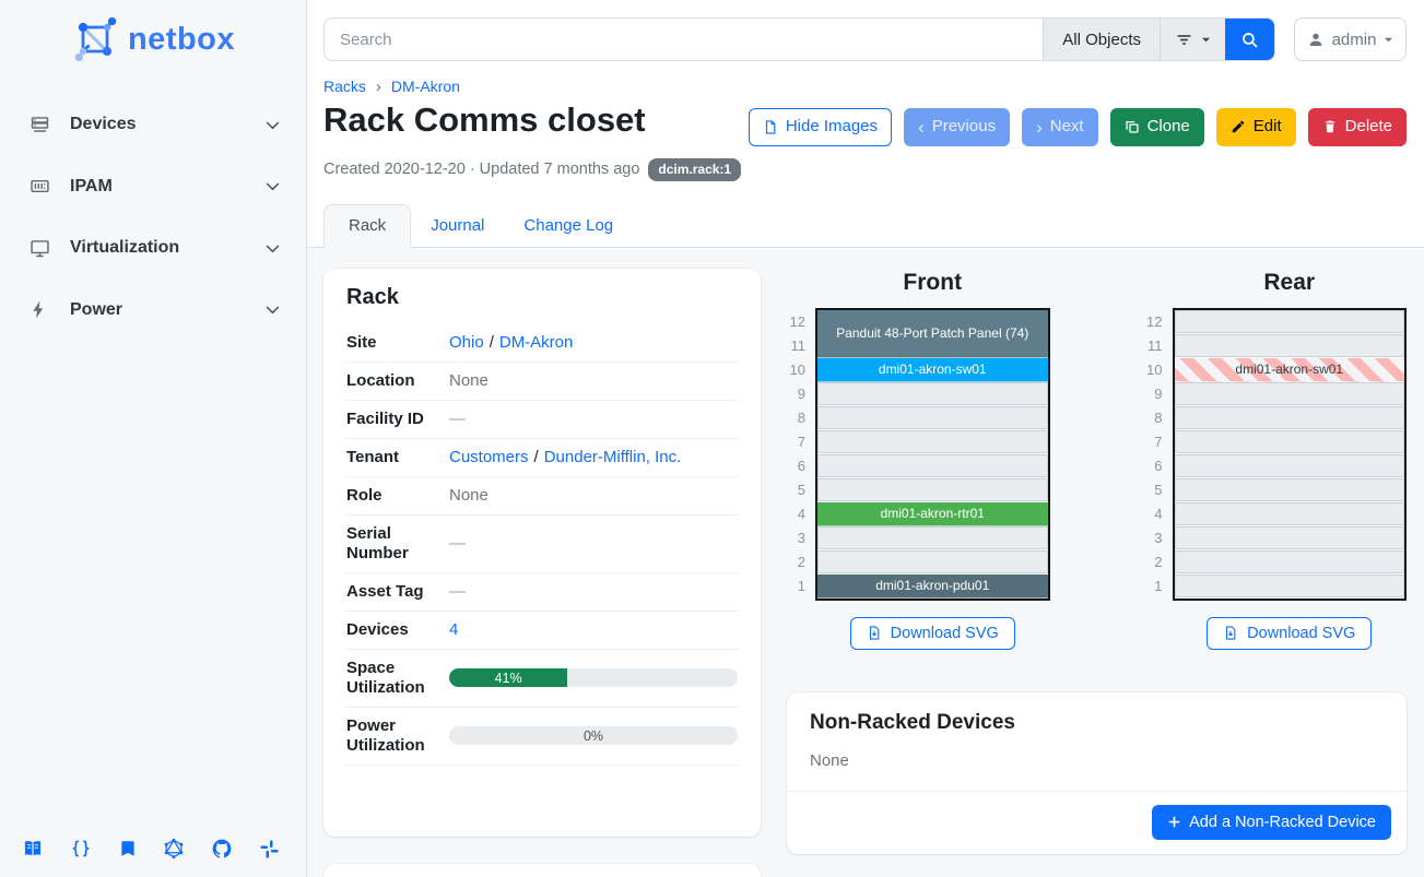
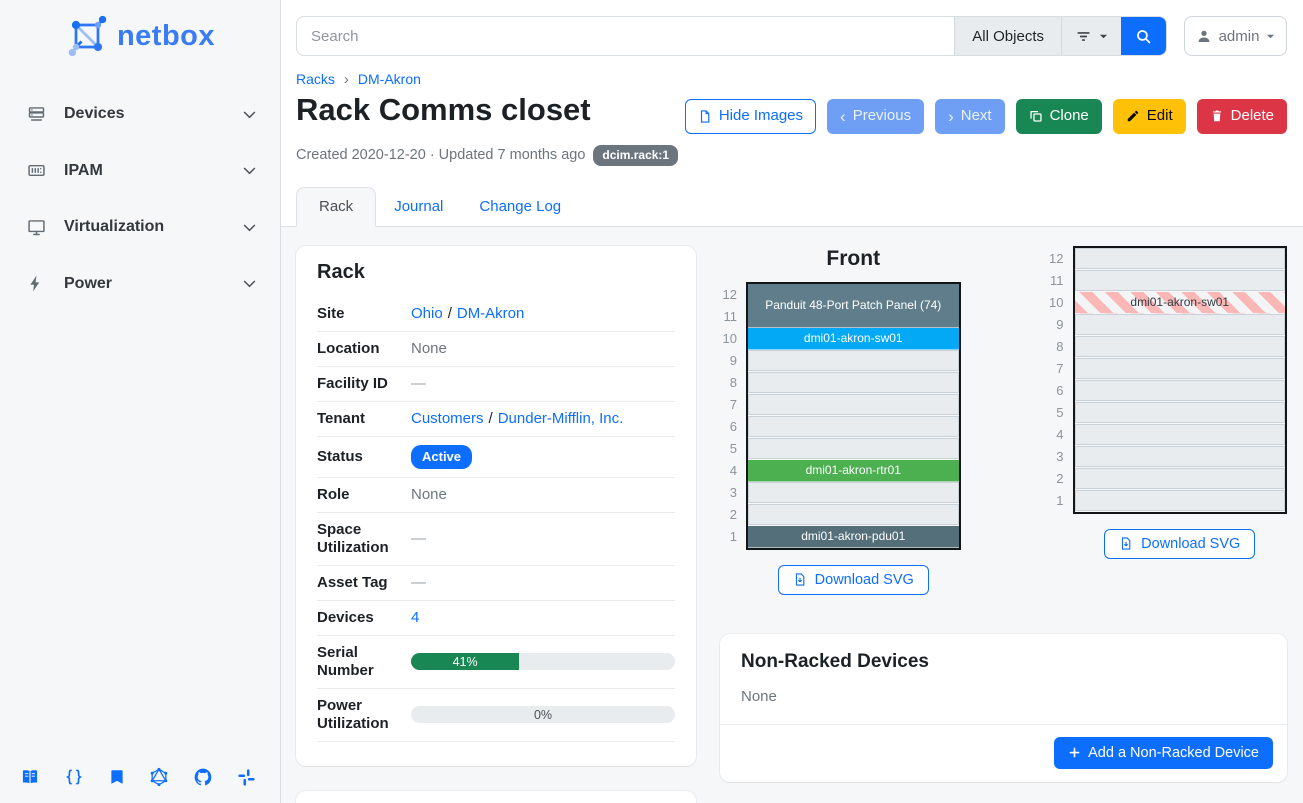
  netbox
  Devices
  IPAM
  Virtualization
  Power
  Search
  All Objects
  admin
  Racks
  ›
  DM-Akron
  Rack Comms closet
  Hide Images
  ‹
  Previous
  ›
  Next
  Clone
  Edit
  Delete
  Created 2020-12-20 · Updated 7 months ago
  dcim.rack:1
  Rack
  Journal
  Change Log
  Rack
  Site
  Ohio
  /
  DM-Akron
  Location
  None
  Facility ID
  —
  Tenant
  Customers
  /
  Dunder-Mifflin, Inc.
+ Status
+ Active
  Role
  None
- Serial Number
+ Space Utilization
  —
  Asset Tag
  —
  Devices
  4
- Space Utilization
+ Serial Number
  41%
  Power Utilization
  0%
  Front
  12
  11
  10
  9
  8
  7
  6
  5
  4
  3
  2
  1
  Panduit 48-Port Patch Panel (74)
  dmi01-akron-sw01
  dmi01-akron-rtr01
  dmi01-akron-pdu01
  Download SVG
- Rear
  12
  11
  10
  9
  8
  7
  6
  5
  4
  3
  2
  1
  dmi01-akron-sw01
  Download SVG
  Non-Racked Devices
  None
  Add a Non-Racked Device
